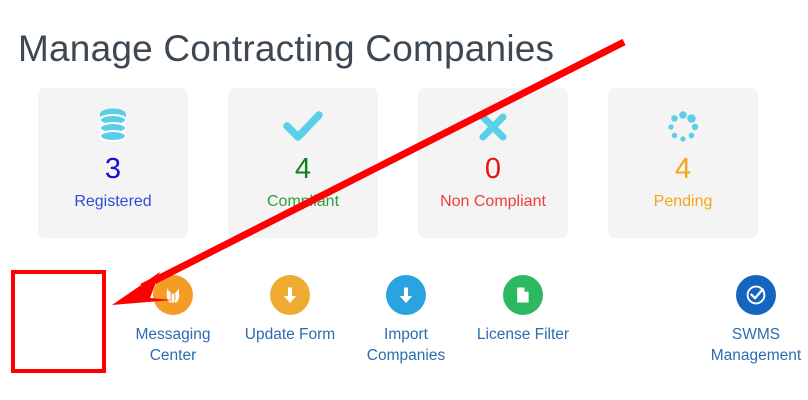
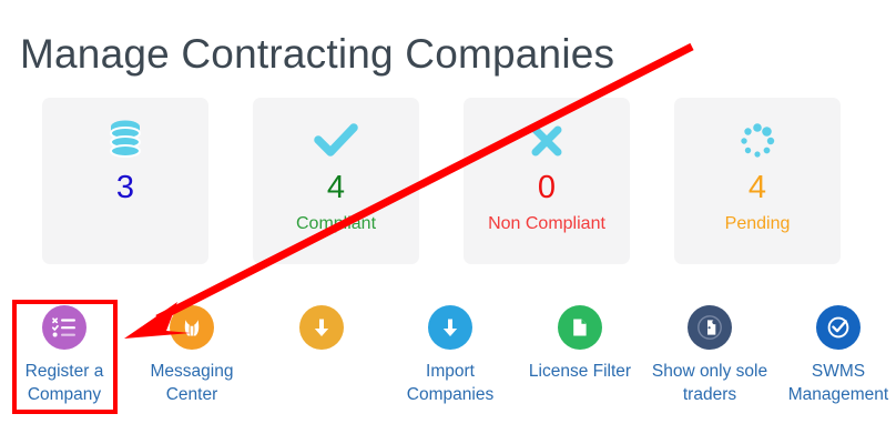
  Manage Contracting Companies
  3
- Registered
  4
  0
  Non Compliant
  4
  Pending
+ Register a Company
  Messaging Center
- Update Form
  Import Companies
  License Filter
+ Show only sole traders
  SWMS Management
